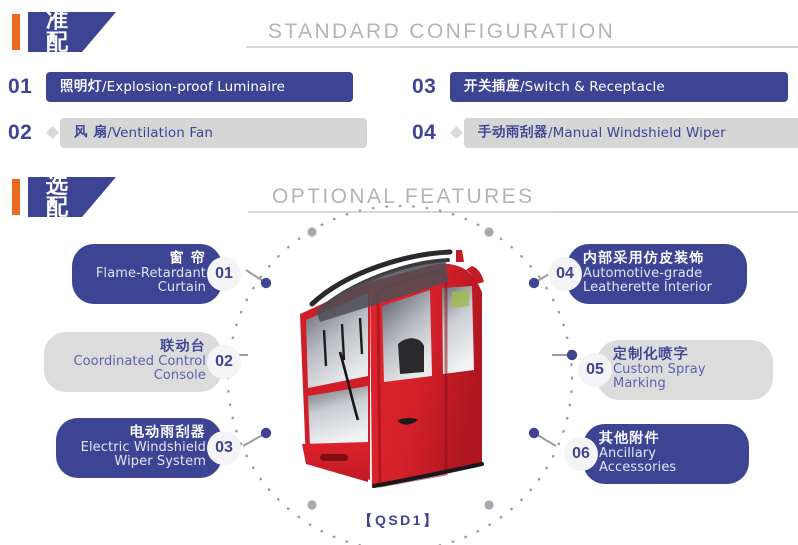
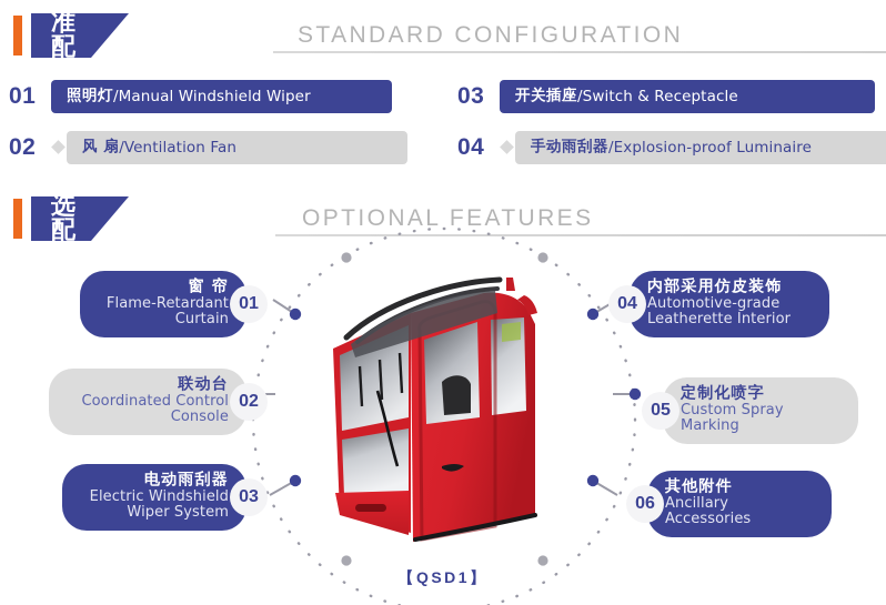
  STANDARD CONFIGURATION
  01
  照明灯
  /
- Explosion-proof Luminaire
+ Manual Windshield Wiper
  02
  风 扇
  /
  Ventilation Fan
  03
  开关插座
  /
  Switch & Receptacle
  04
  手动雨刮器
  /
- Manual Windshield Wiper
+ Explosion-proof Luminaire
  OPTIONAL FEATURES
  窗 帘
  Flame-Retardant
  Curtain
  01
  联动台
  Coordinated Control
  Console
  02
  电动雨刮器
  Electric Windshield
  Wiper System
  03
  04
  内部采用仿皮装饰
  Automotive-grade
  Leatherette Interior
  05
  定制化喷字
  Custom Spray Marking
  06
  其他附件
  Ancillary Accessories
  【QSD1】
